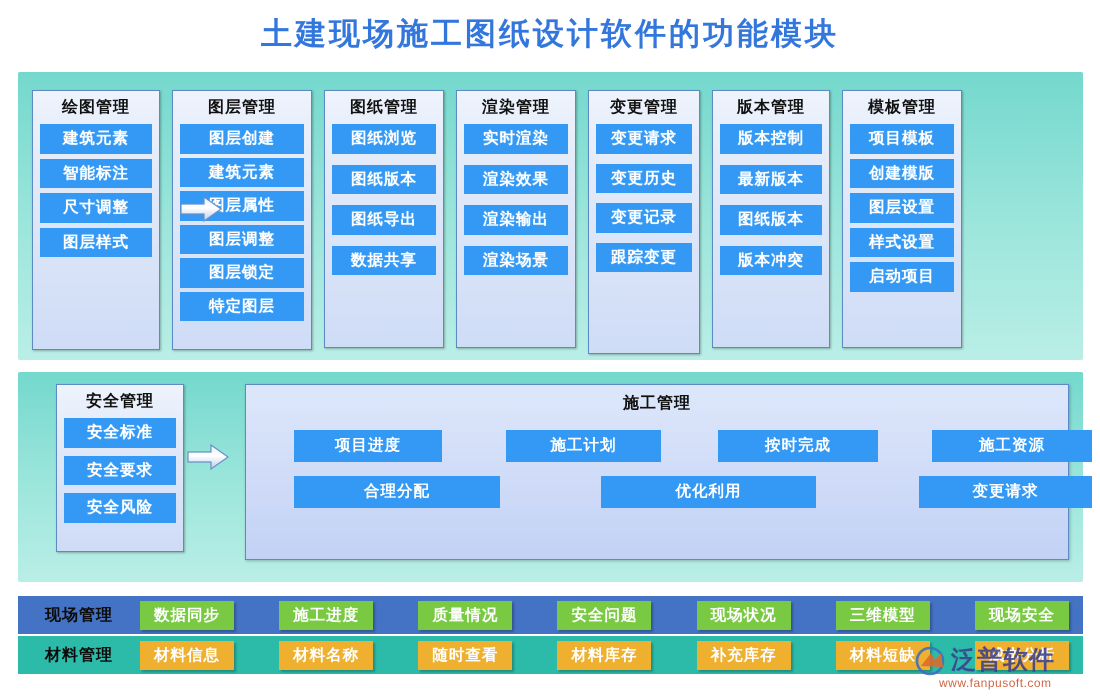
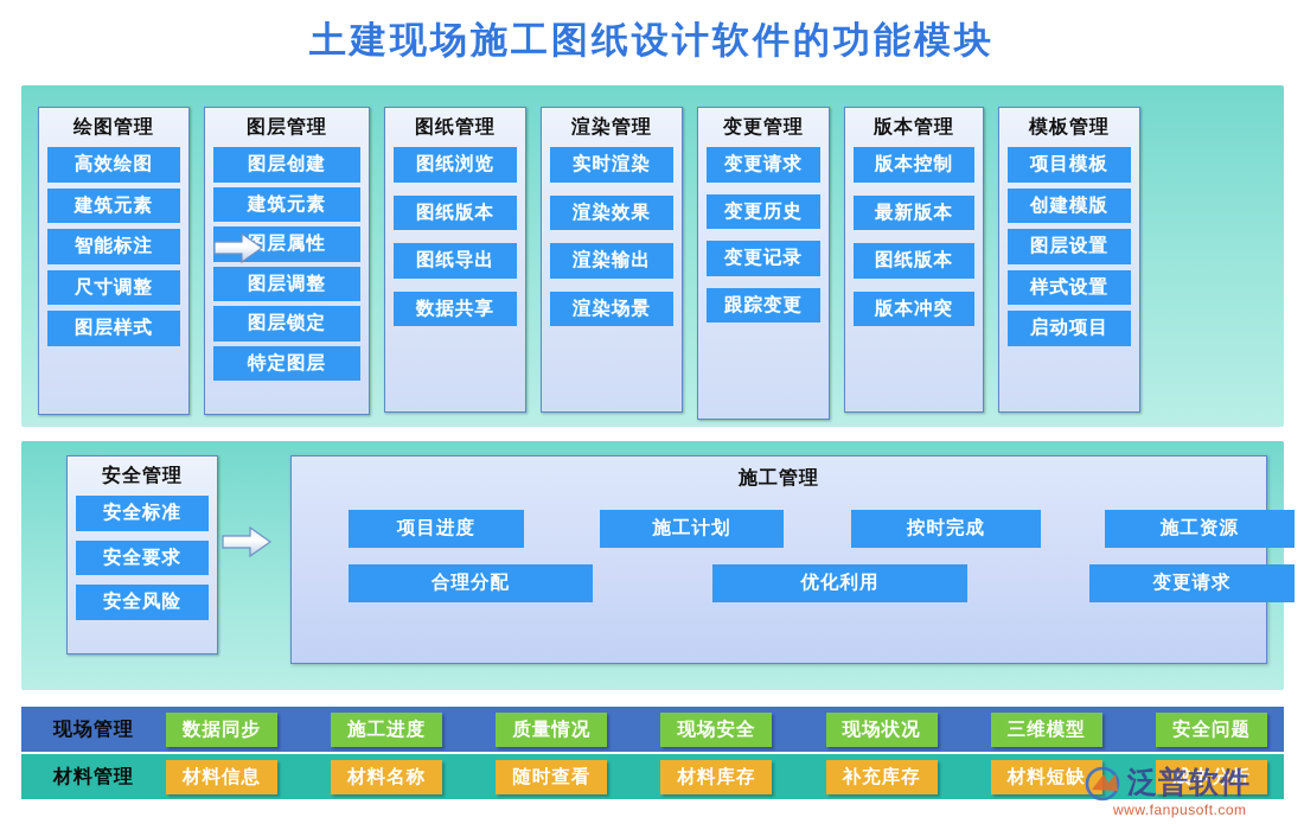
  土建现场施工图纸设计软件的功能模块
  绘图管理
+ 高效绘图
  建筑元素
  智能标注
  尺寸调整
  图层样式
  图层管理
  图层创建
  建筑元素
  图层属性
  图层调整
  图层锁定
  特定图层
  图纸管理
  图纸浏览
  图纸版本
  图纸导出
  数据共享
  渲染管理
  实时渲染
  渲染效果
  渲染输出
  渲染场景
  变更管理
  变更请求
  变更历史
  变更记录
  跟踪变更
  版本管理
  版本控制
  最新版本
  图纸版本
  版本冲突
  模板管理
  项目模板
  创建模版
  图层设置
  样式设置
  启动项目
  安全管理
  安全标准
  安全要求
  安全风险
  施工管理
  项目进度
  施工计划
  按时完成
  施工资源
  合理分配
  优化利用
  变更请求
  现场管理
  数据同步
  施工进度
  质量情况
- 安全问题
+ 现场安全
  现场状况
  三维模型
- 现场安全
+ 安全问题
  材料管理
  材料信息
  材料名称
  随时查看
  材料库存
  补充库存
  材料短缺
  成本分析
  泛普软件
  www.fanpusoft.com
